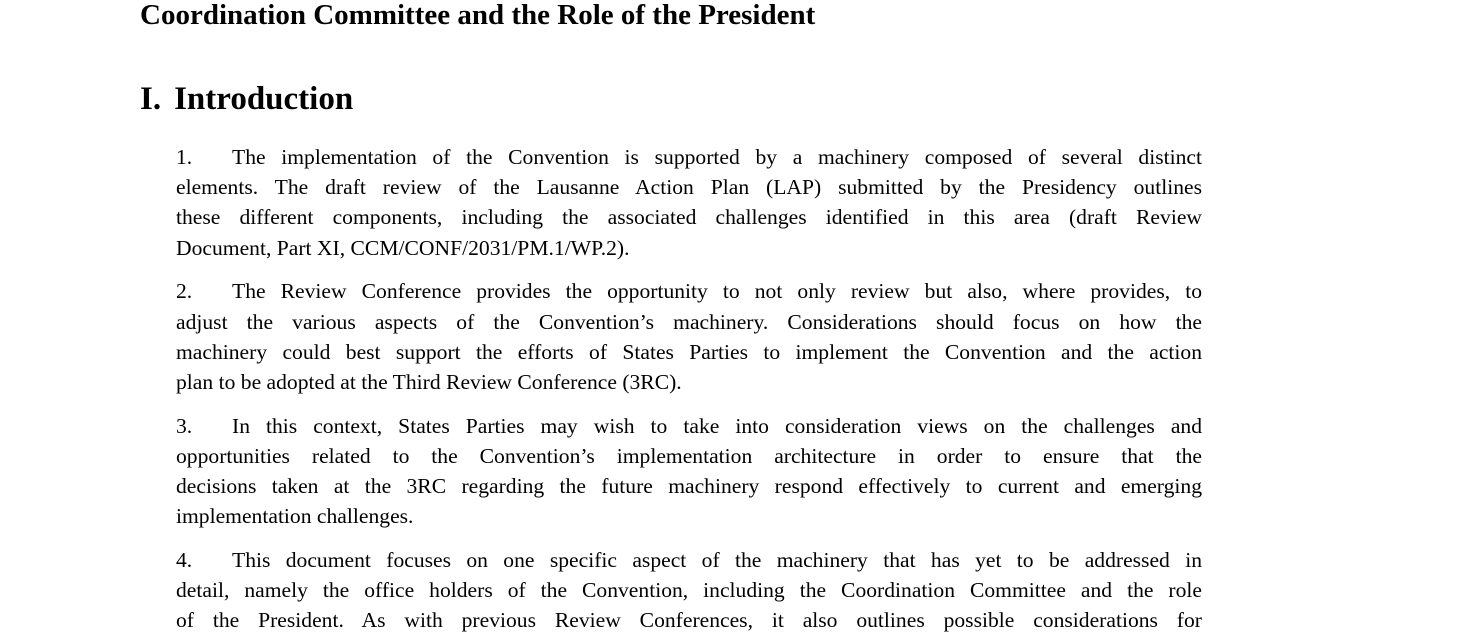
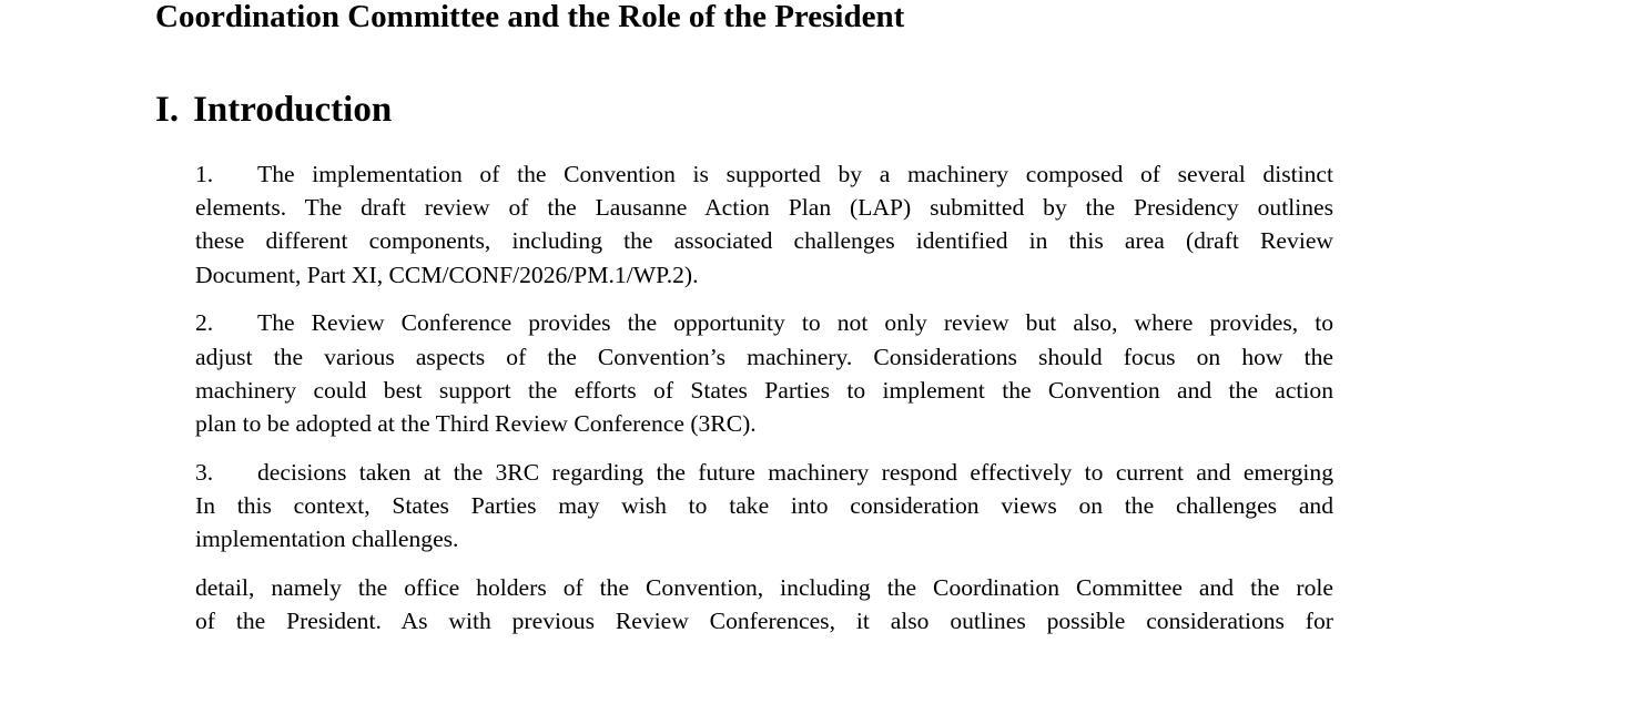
  Coordination Committee and the Role of the President
  I. Introduction
  1. The implementation of the Convention is supported by a machinery composed of several distinct
  elements. The draft review of the Lausanne Action Plan (LAP) submitted by the Presidency outlines
  these different components, including the associated challenges identified in this area (draft Review
- Document, Part XI, CCM/CONF/2031/PM.1/WP.2).
+ Document, Part XI, CCM/CONF/2026/PM.1/WP.2).
  2. The Review Conference provides the opportunity to not only review but also, where provides, to
  adjust the various aspects of the Convention’s machinery. Considerations should focus on how the
  machinery could best support the efforts of States Parties to implement the Convention and the action
  plan to be adopted at the Third Review Conference (3RC).
- 3. In this context, States Parties may wish to take into consideration views on the challenges and
+ 3. decisions taken at the 3RC regarding the future machinery respond effectively to current and emerging
- opportunities related to the Convention’s implementation architecture in order to ensure that the
- decisions taken at the 3RC regarding the future machinery respond effectively to current and emerging
+ In this context, States Parties may wish to take into consideration views on the challenges and
  implementation challenges.
- 4. This document focuses on one specific aspect of the machinery that has yet to be addressed in
  detail, namely the office holders of the Convention, including the Coordination Committee and the role
  of the President. As with previous Review Conferences, it also outlines possible considerations for
